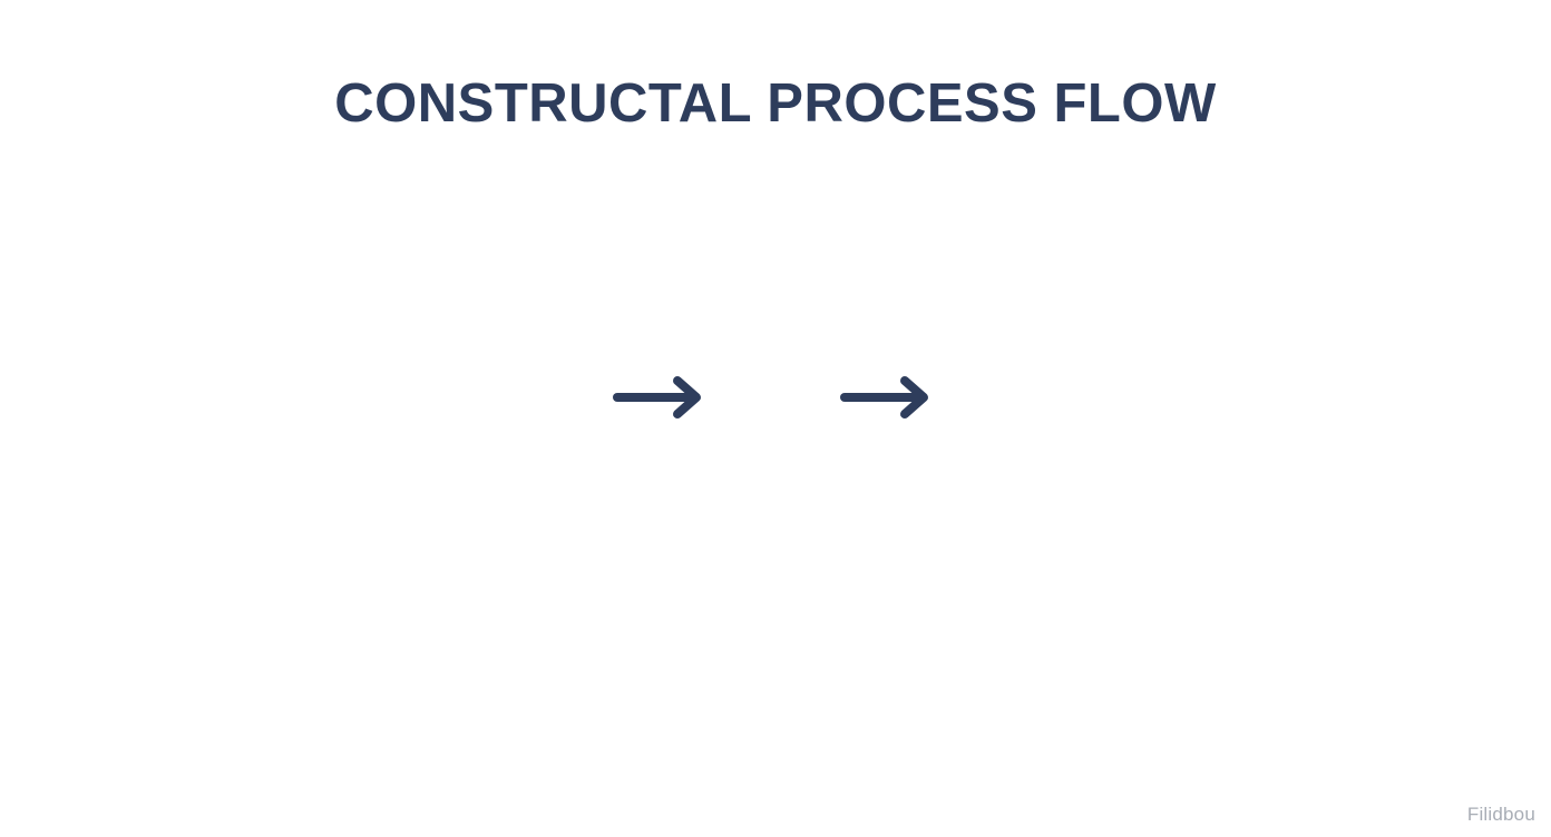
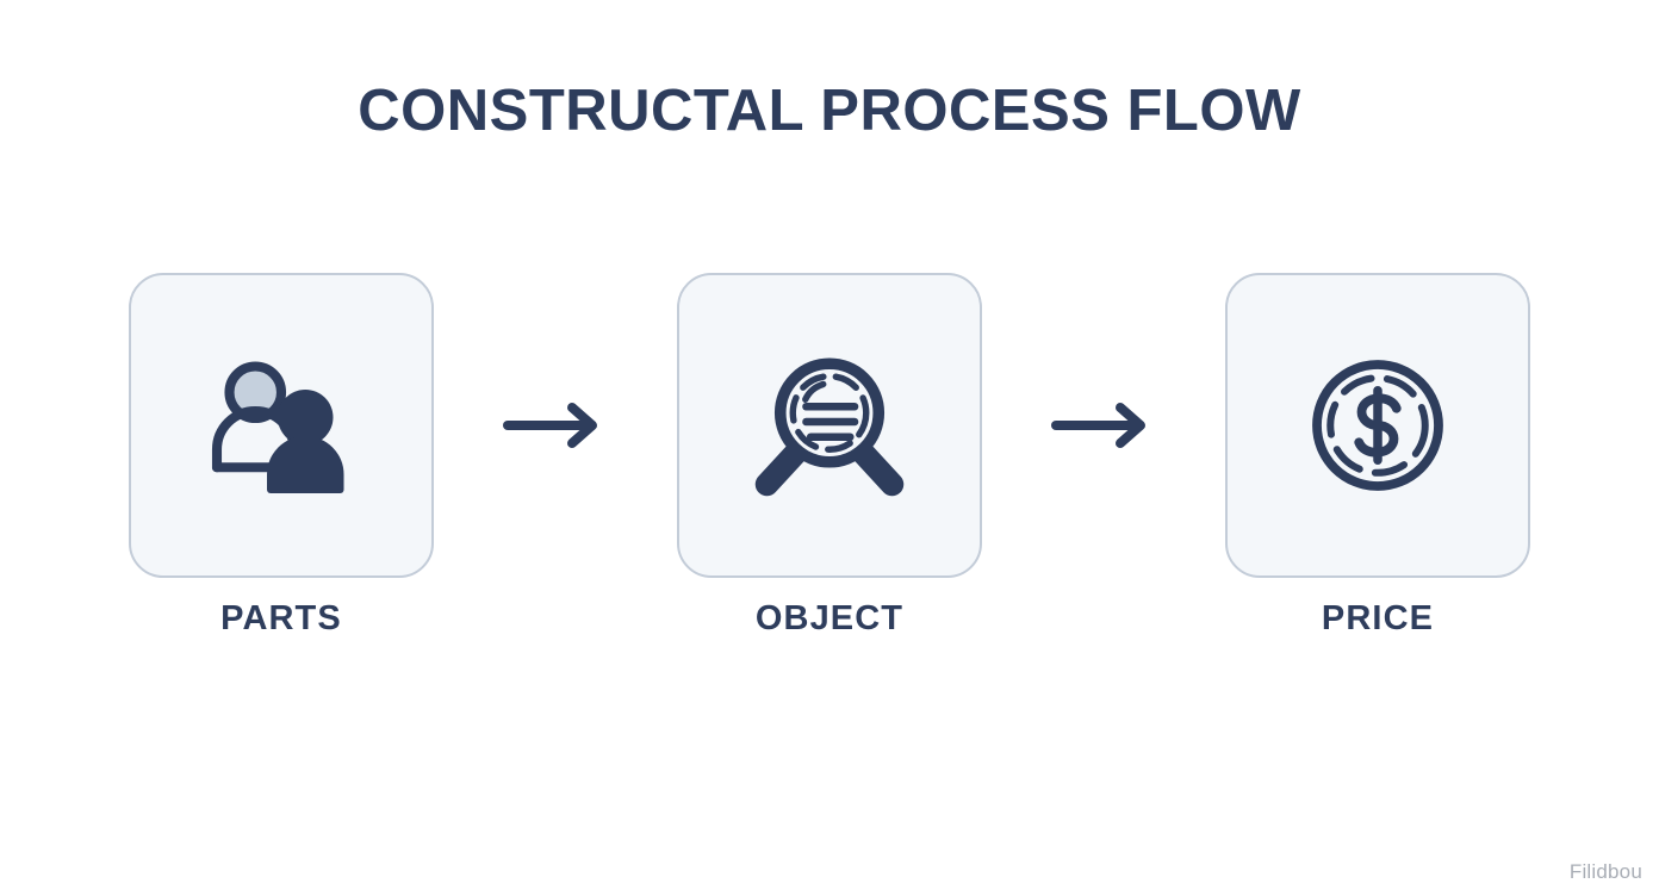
  CONSTRUCTAL PROCESS FLOW
+ PARTS
+ OBJECT
+ PRICE
  Filidbou
